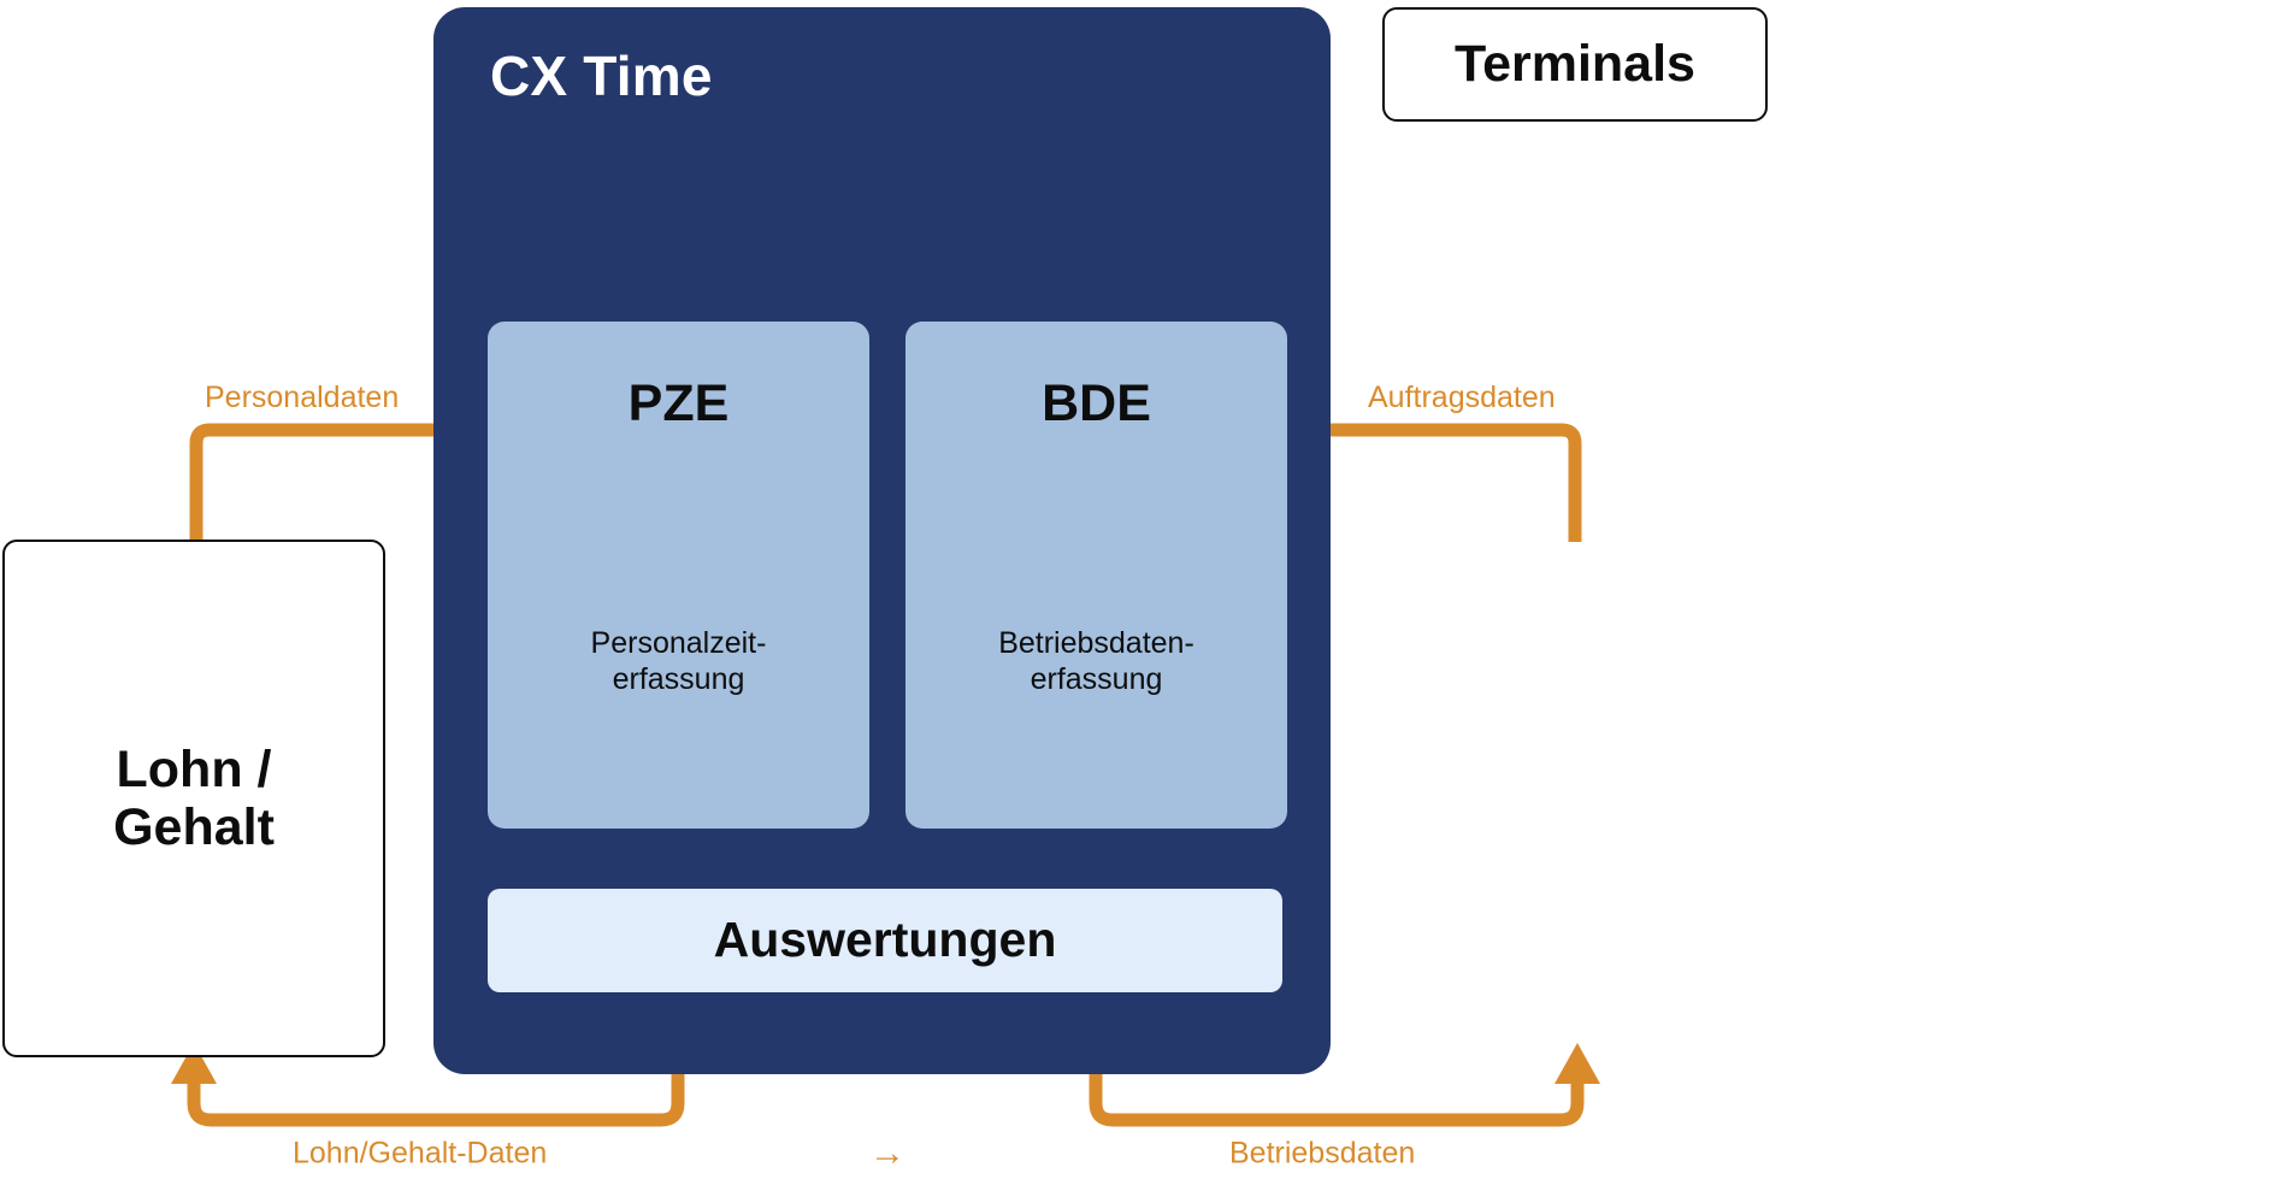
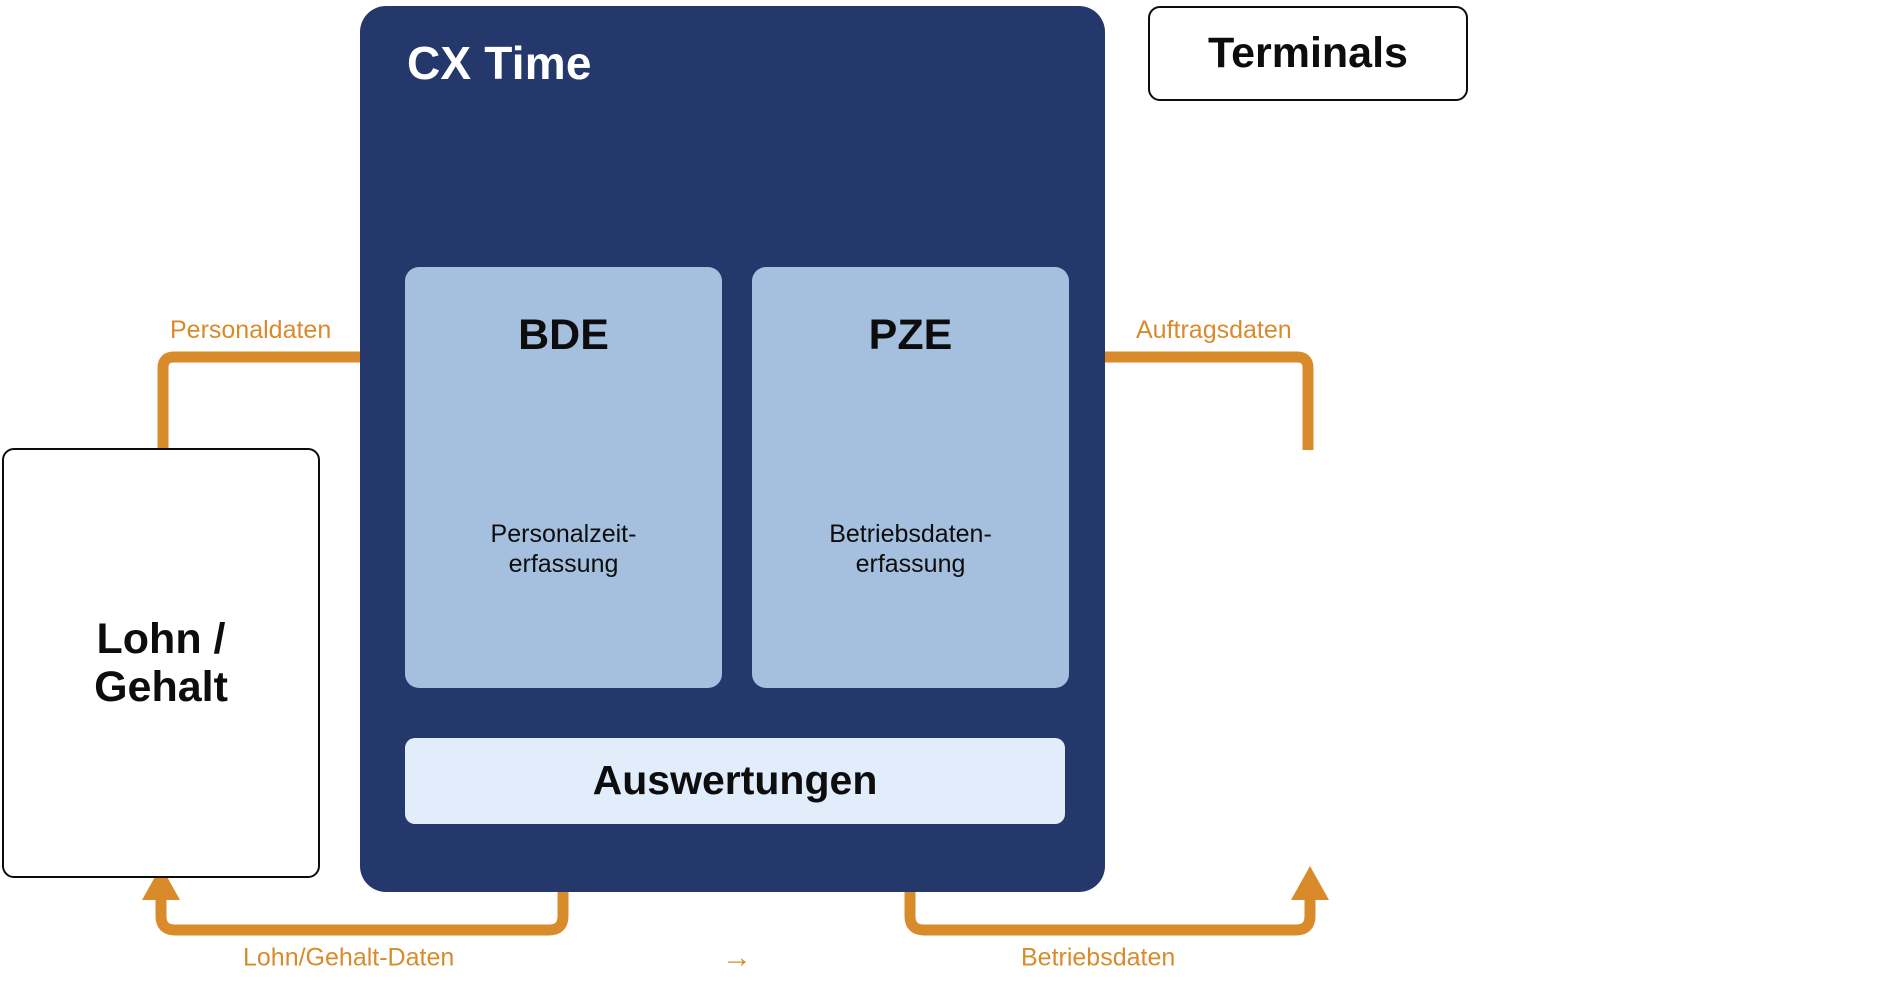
  CX Time
- PZE
+ BDE
  Personalzeit-
  erfassung
- BDE
+ PZE
  Betriebsdaten-
  erfassung
  Auswertungen
  Terminals
  Lohn /
  Gehalt
  Personaldaten
  Auftragsdaten
  Lohn/Gehalt-Daten
  Betriebsdaten
  →
